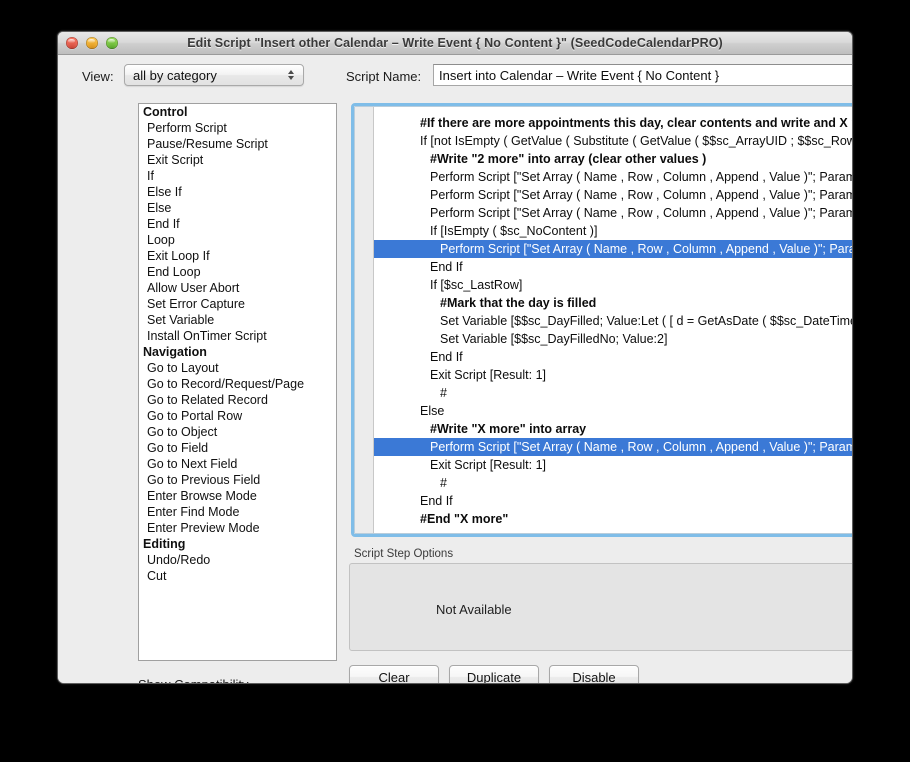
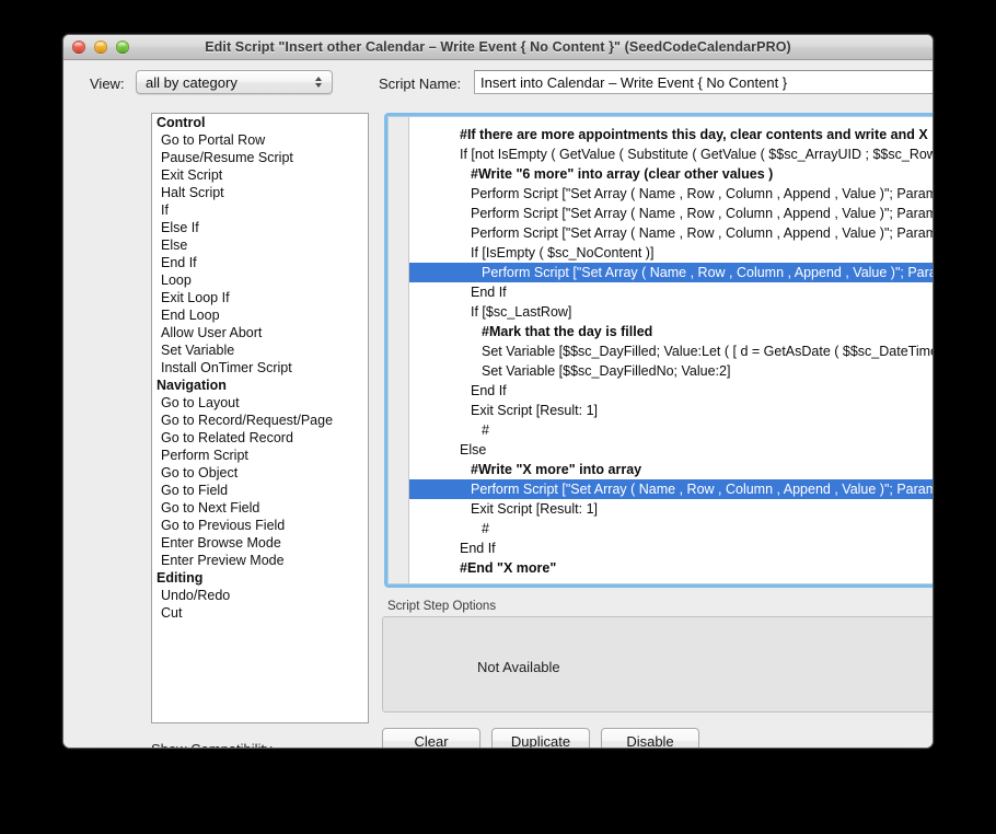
  Edit Script "Insert other Calendar – Write Event { No Content }" (SeedCodeCalendarPRO)
  View:
  all by category
  Script Name:
  Insert into Calendar – Write Event { No Content }
  Control
- Perform Script
+ Go to Portal Row
  Pause/Resume Script
  Exit Script
+ Halt Script
  If
  Else If
  Else
  End If
  Loop
  Exit Loop If
  End Loop
  Allow User Abort
- Set Error Capture
  Set Variable
  Install OnTimer Script
  Navigation
  Go to Layout
  Go to Record/Request/Page
  Go to Related Record
- Go to Portal Row
+ Perform Script
  Go to Object
  Go to Field
  Go to Next Field
  Go to Previous Field
  Enter Browse Mode
- Enter Find Mode
  Enter Preview Mode
  Editing
  Undo/Redo
  Cut
  #If there are more appointments this day, clear contents and write and X
  If [not IsEmpty ( GetValue ( Substitute ( GetValue ( $$sc_ArrayUID ; $$sc_Row
- #Write "2 more" into array (clear other values )
+ #Write "6 more" into array (clear other values )
  Perform Script ["Set Array ( Name , Row , Column , Append , Value )"; Param
  Perform Script ["Set Array ( Name , Row , Column , Append , Value )"; Param
  Perform Script ["Set Array ( Name , Row , Column , Append , Value )"; Param
  If [IsEmpty ( $sc_NoContent )]
  Perform Script ["Set Array ( Name , Row , Column , Append , Value )"; Par
  End If
  If [$sc_LastRow]
  #Mark that the day is filled
  Set Variable [$$sc_DayFilled; Value:Let ( [ d = GetAsDate ( $$sc_DateTim
  Set Variable [$$sc_DayFilledNo; Value:2]
  End If
  Exit Script [Result: 1]
  #
  Else
  #Write "X more" into array
  Perform Script ["Set Array ( Name , Row , Column , Append , Value )"; Param
  Exit Script [Result: 1]
  #
  End If
  #End "X more"
  Script Step Options
  Not Available
  Clear
  Duplicate
  Disable
